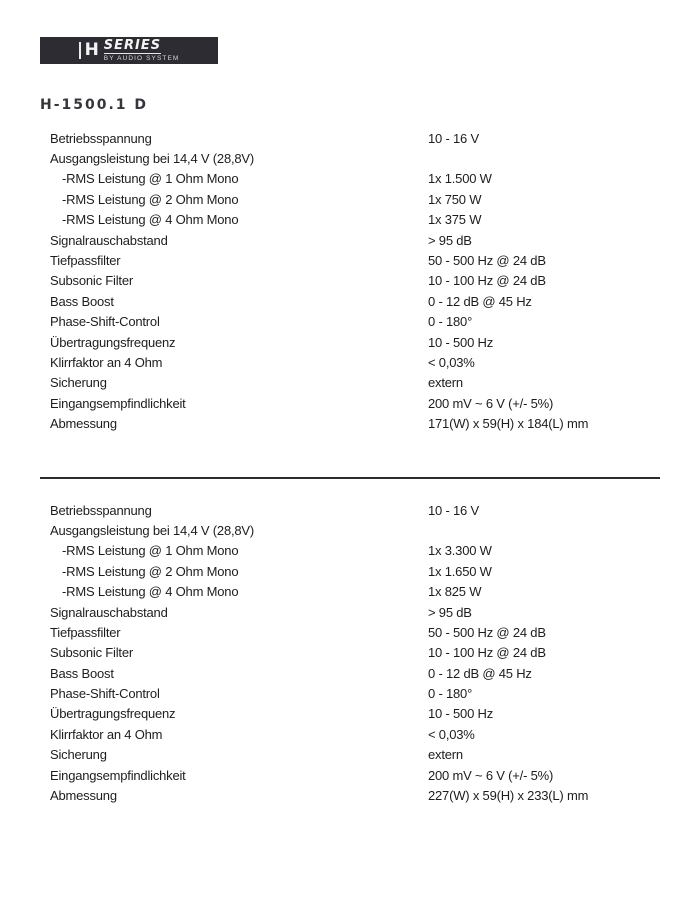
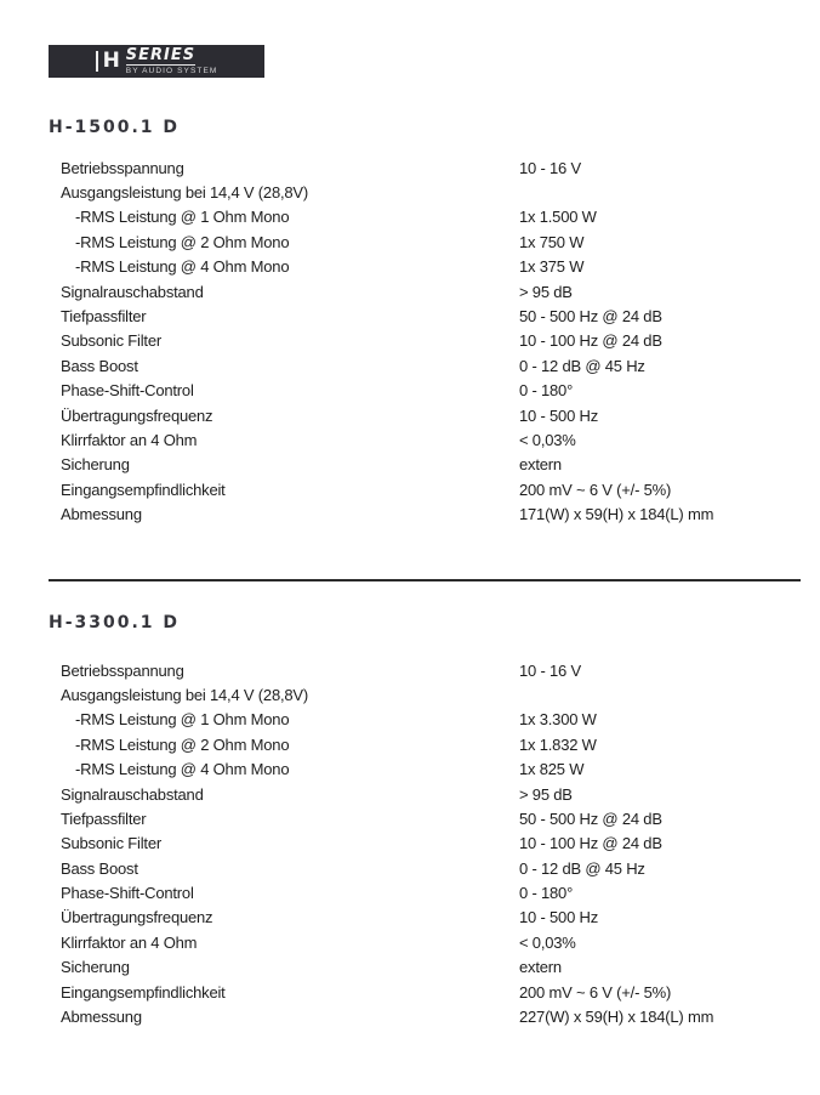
  H
  SERIES
  H-1500.1 D
  Betriebsspannung
  10 - 16 V
  Ausgangsleistung bei 14,4 V (28,8V)
  -RMS Leistung @ 1 Ohm Mono
  1x 1.500 W
  -RMS Leistung @ 2 Ohm Mono
  1x 750 W
  -RMS Leistung @ 4 Ohm Mono
  1x 375 W
  Signalrauschabstand
  > 95 dB
  Tiefpassfilter
  50 - 500 Hz @ 24 dB
  Subsonic Filter
  10 - 100 Hz @ 24 dB
  Bass Boost
  0 - 12 dB @ 45 Hz
  Phase-Shift-Control
  0 - 180°
  Übertragungsfrequenz
  10 - 500 Hz
  Klirrfaktor an 4 Ohm
  < 0,03%
  Sicherung
  extern
  Eingangsempfindlichkeit
  200 mV ~ 6 V (+/- 5%)
  Abmessung
  171(W) x 59(H) x 184(L) mm
+ H-3300.1 D
  Betriebsspannung
  10 - 16 V
  Ausgangsleistung bei 14,4 V (28,8V)
  -RMS Leistung @ 1 Ohm Mono
  1x 3.300 W
  -RMS Leistung @ 2 Ohm Mono
- 1x 1.650 W
+ 1x 1.832 W
  -RMS Leistung @ 4 Ohm Mono
  1x 825 W
  Signalrauschabstand
  > 95 dB
  Tiefpassfilter
  50 - 500 Hz @ 24 dB
  Subsonic Filter
  10 - 100 Hz @ 24 dB
  Bass Boost
  0 - 12 dB @ 45 Hz
  Phase-Shift-Control
  0 - 180°
  Übertragungsfrequenz
  10 - 500 Hz
  Klirrfaktor an 4 Ohm
  < 0,03%
  Sicherung
  extern
  Eingangsempfindlichkeit
  200 mV ~ 6 V (+/- 5%)
  Abmessung
- 227(W) x 59(H) x 233(L) mm
+ 227(W) x 59(H) x 184(L) mm
